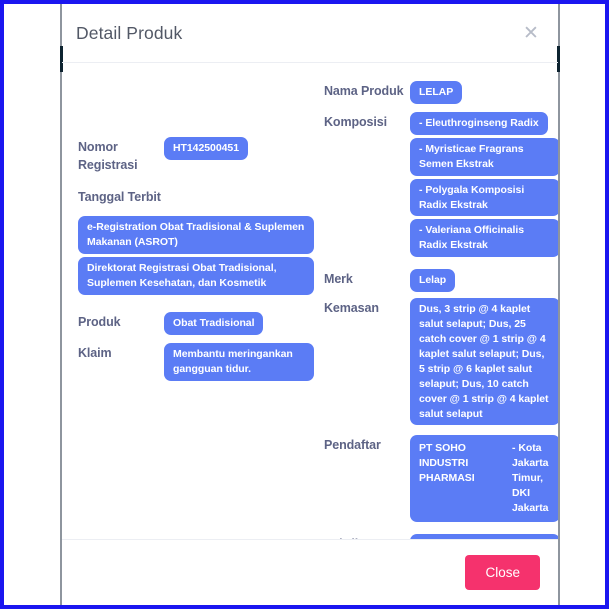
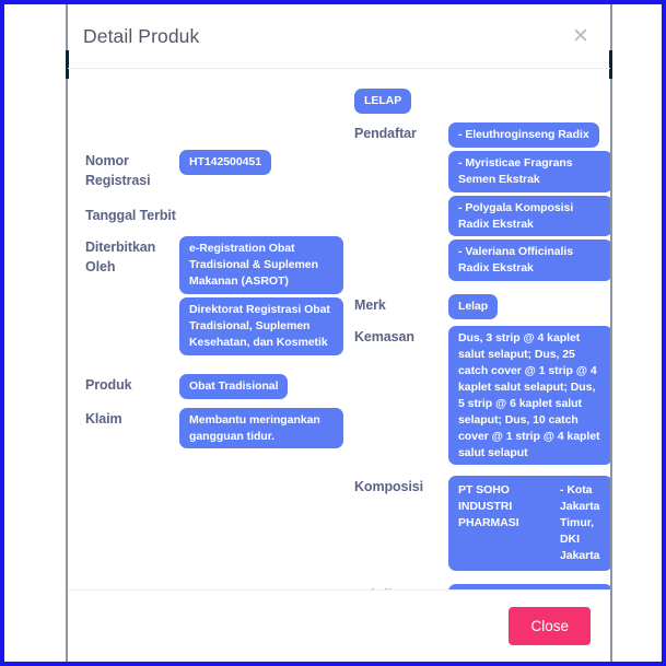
  Detail Produk
  ✕
  Nomor Registrasi
  HT142500451
  Tanggal Terbit
+ Diterbitkan Oleh
  e-Registration Obat Tradisional & Suplemen Makanan (ASROT)
  Direktorat Registrasi Obat Tradisional, Suplemen Kesehatan, dan Kosmetik
  Produk
  Obat Tradisional
  Klaim
  Membantu meringankan gangguan tidur.
- Nama Produk
  LELAP
- Komposisi
+ Pendaftar
  - Eleuthroginseng Radix
  - Myristicae Fragrans Semen Ekstrak
  - Polygala Komposisi Radix Ekstrak
  - Valeriana Officinalis Radix Ekstrak
  Merk
  Lelap
  Kemasan
  Dus, 3 strip @ 4 kaplet salut selaput; Dus, 25 catch cover @ 1 strip @ 4 kaplet salut selaput; Dus, 5 strip @ 6 kaplet salut selaput; Dus, 10 catch cover @ 1 strip @ 4 kaplet salut selaput
- Pendaftar
+ Komposisi
  PT SOHO INDUSTRI PHARMASI
  - Kota Jakarta Timur, DKI Jakarta
  Close
